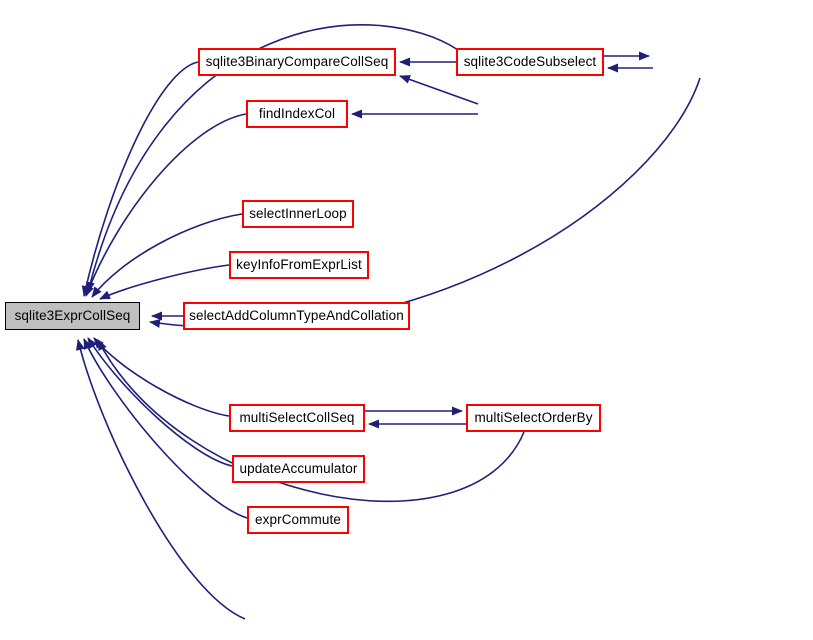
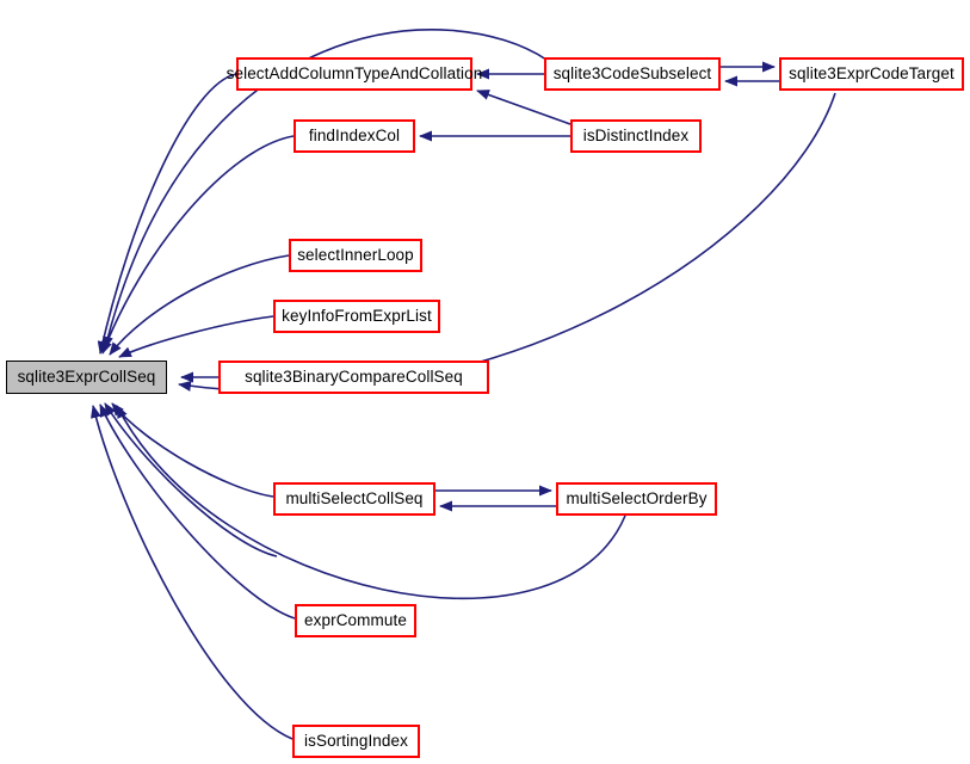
  sqlite3ExprCollSeq
- sqlite3BinaryCompareCollSeq
+ selectAddColumnTypeAndCollation
  sqlite3CodeSubselect
+ sqlite3ExprCodeTarget
  findIndexCol
+ isDistinctIndex
  selectInnerLoop
  keyInfoFromExprList
- selectAddColumnTypeAndCollation
+ sqlite3BinaryCompareCollSeq
  multiSelectCollSeq
  multiSelectOrderBy
- updateAccumulator
  exprCommute
+ isSortingIndex
